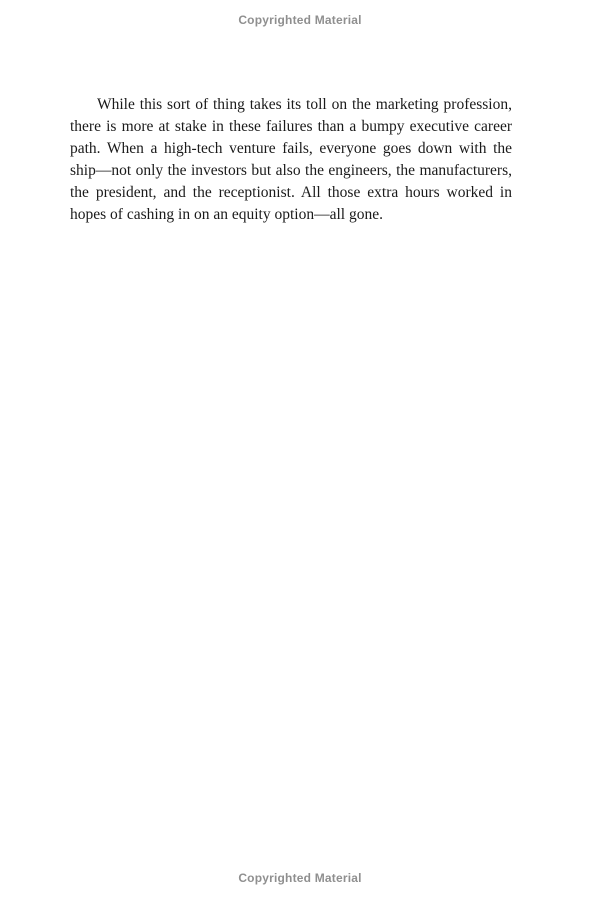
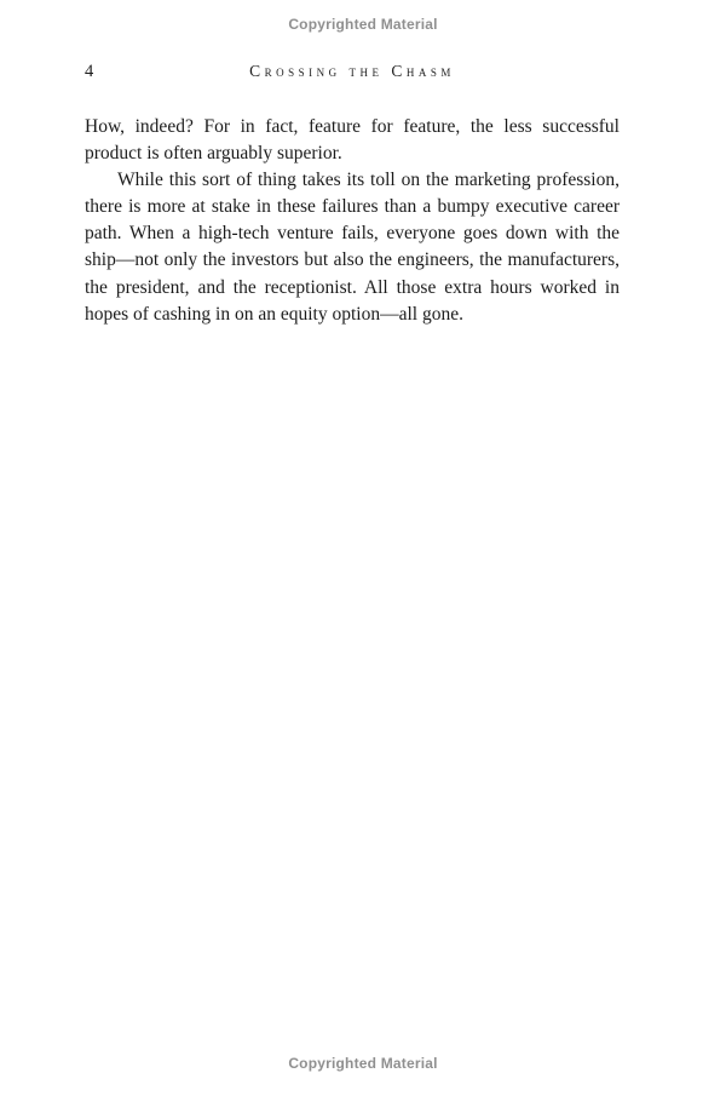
  Copyrighted Material
+ 4
+ Crossing the Chasm
+ How, indeed? For in fact, feature for feature, the less successful product is often arguably superior.
  While this sort of thing takes its toll on the marketing profession, there is more at stake in these failures than a bumpy executive career path. When a high-tech venture fails, everyone goes down with the ship—not only the investors but also the engineers, the manufacturers, the president, and the receptionist. All those extra hours worked in hopes of cashing in on an equity option—all gone.
  Copyrighted Material
